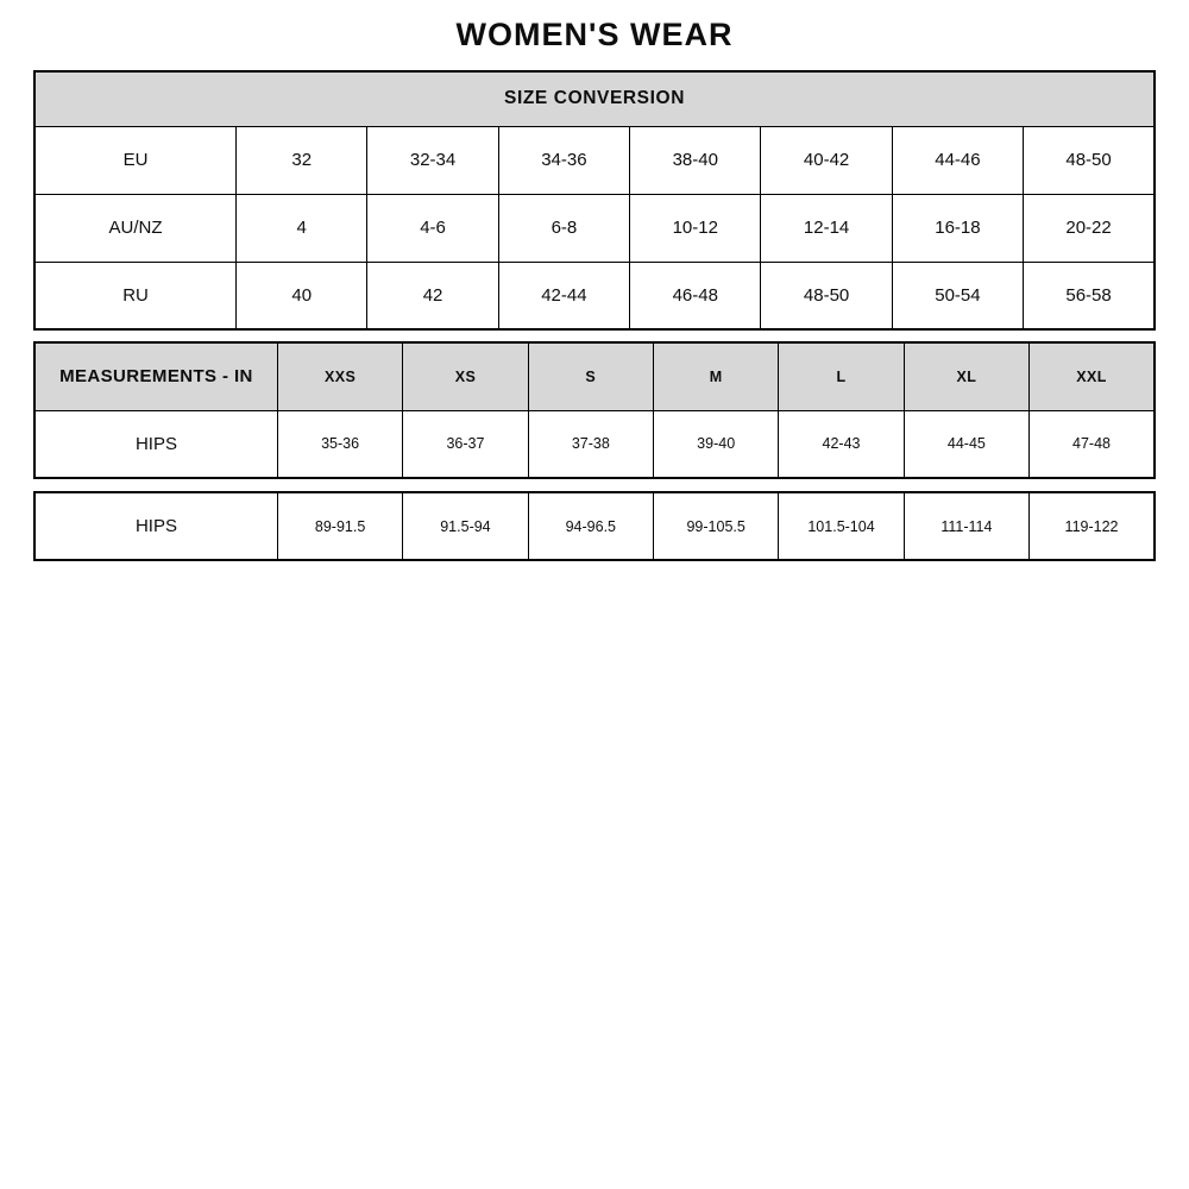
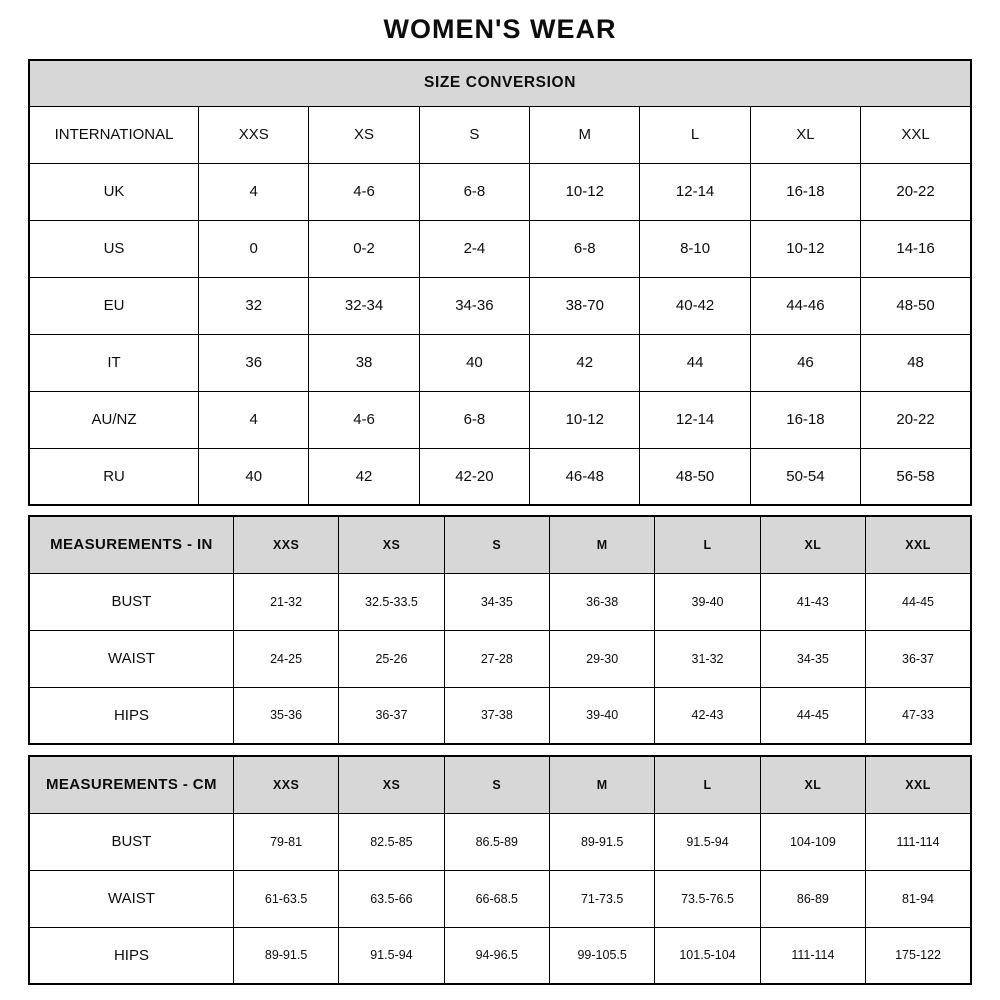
  WOMEN'S WEAR
  SIZE CONVERSION
+ INTERNATIONAL	XXS	XS	S	M	L	XL	XXL
+ UK	4	4-6	6-8	10-12	12-14	16-18	20-22
+ US	0	0-2	2-4	6-8	8-10	10-12	14-16
- EU	32	32-34	34-36	38-40	40-42	44-46	48-50
+ EU	32	32-34	34-36	38-70	40-42	44-46	48-50
+ IT	36	38	40	42	44	46	48
  AU/NZ	4	4-6	6-8	10-12	12-14	16-18	20-22
- RU	40	42	42-44	46-48	48-50	50-54	56-58
+ RU	40	42	42-20	46-48	48-50	50-54	56-58
  MEASUREMENTS - IN	XXS	XS	S	M	L	XL	XXL
+ BUST	21-32	32.5-33.5	34-35	36-38	39-40	41-43	44-45
+ WAIST	24-25	25-26	27-28	29-30	31-32	34-35	36-37
- HIPS	35-36	36-37	37-38	39-40	42-43	44-45	47-48
+ HIPS	35-36	36-37	37-38	39-40	42-43	44-45	47-33
+ MEASUREMENTS - CM	XXS	XS	S	M	L	XL	XXL
+ BUST	79-81	82.5-85	86.5-89	89-91.5	91.5-94	104-109	111-114
+ WAIST	61-63.5	63.5-66	66-68.5	71-73.5	73.5-76.5	86-89	81-94
- HIPS	89-91.5	91.5-94	94-96.5	99-105.5	101.5-104	111-114	119-122
+ HIPS	89-91.5	91.5-94	94-96.5	99-105.5	101.5-104	111-114	175-122
